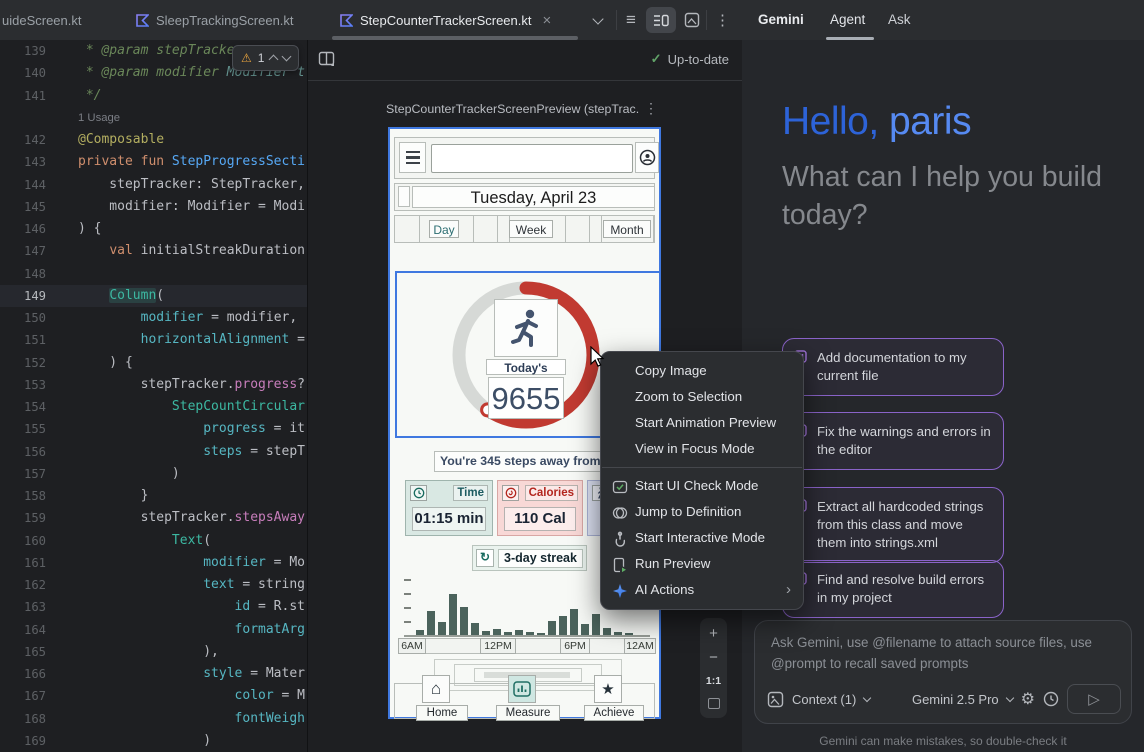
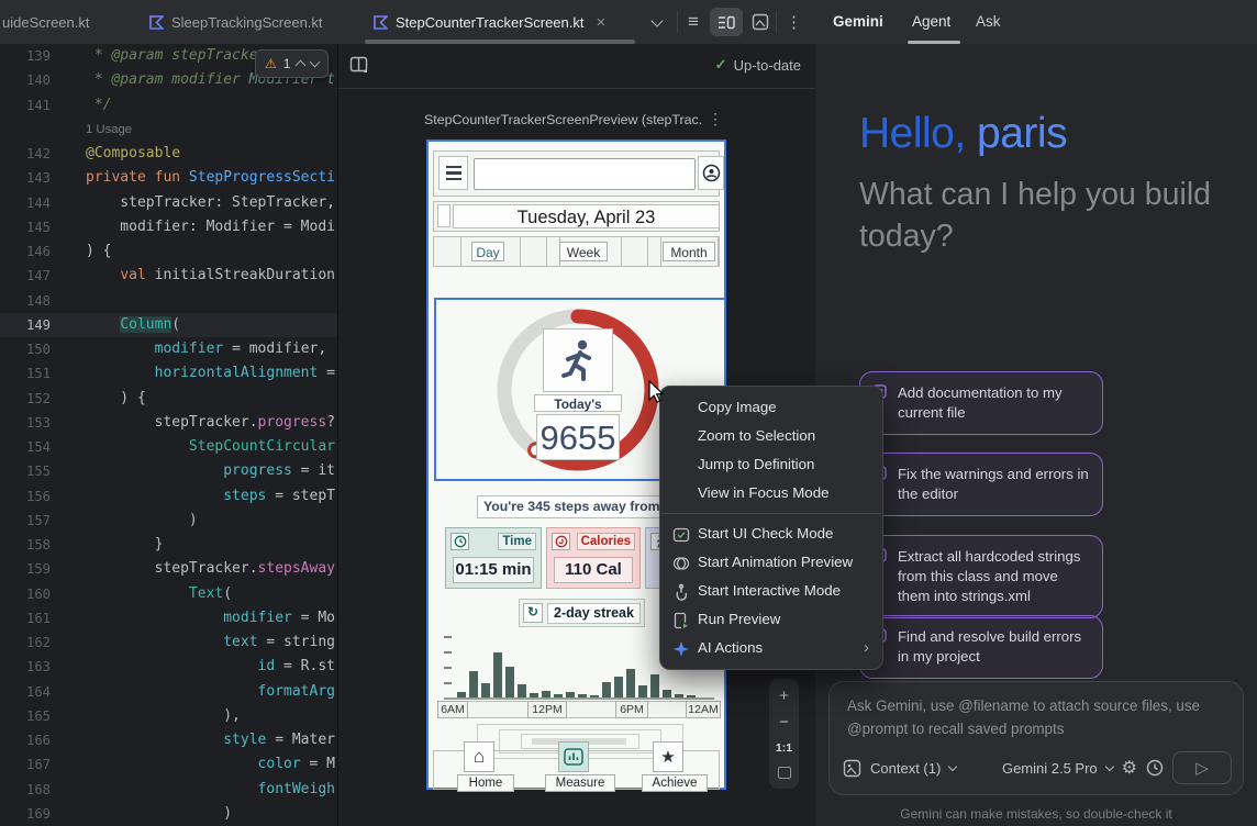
  uideScreen.kt
  SleepTrackingScreen.kt
  StepCounterTrackerScreen.kt
  ×
  ≡
  ⋮
  Gemini
  Agent
  Ask
  139
  * @param stepTracke
  140
  * @param modifier Modifier t
  141
  */
  1 Usage
  142
  @Composable
  143
  private fun StepProgressSecti
  144
  stepTracker: StepTracker,
  145
  modifier: Modifier = Modi
  146
  ) {
  147
  val initialStreakDuration
  148
  149
  Column(
  150
  modifier = modifier,
  151
  horizontalAlignment =
  152
  ) {
  153
  stepTracker.progress?
  154
  StepCountCircular
  155
  progress = it
  156
  steps = stepT
  157
  )
  158
  }
  159
  stepTracker.stepsAway
  160
  Text(
  161
  modifier = Mo
  162
  text = string
  163
  id = R.st
  164
  formatArg
  165
  ),
  166
  style = Mater
  167
  color = M
  168
  fontWeigh
  169
  )
  ⚠
  1
  ✓
  Up-to-date
  StepCounterTrackerScreenPreview (stepTrac.
  ⋮
  Tuesday, April 23
  Day
  Week
  Month
  9655
  You're 345 steps away from
  Time
  01:15 min
  Calories
  110 Cal
  ↻
- 3-day streak
+ 2-day streak
  6AM
  12PM
  6PM
  12AM
  ⌂
  Home
  Measure
  ★
  Achieve
  +
  −
  1:1
  Hello, paris
  What can I help you build today?
  Add documentation to my current file
  Fix the warnings and errors in the editor
  Extract all hardcoded strings from this class and move them into strings.xml
  Find and resolve build errors in my project
  Ask Gemini, use @filename to attach source files, use @prompt to recall saved prompts
  Context (1)
  Gemini 2.5 Pro
  ⚙
  ▷
  Gemini can make mistakes, so double-check it
  Copy Image
  Zoom to Selection
- Start Animation Preview
+ Jump to Definition
  View in Focus Mode
  Start UI Check Mode
- Jump to Definition
+ Start Animation Preview
  Start Interactive Mode
  Run Preview
  AI Actions
  ›
